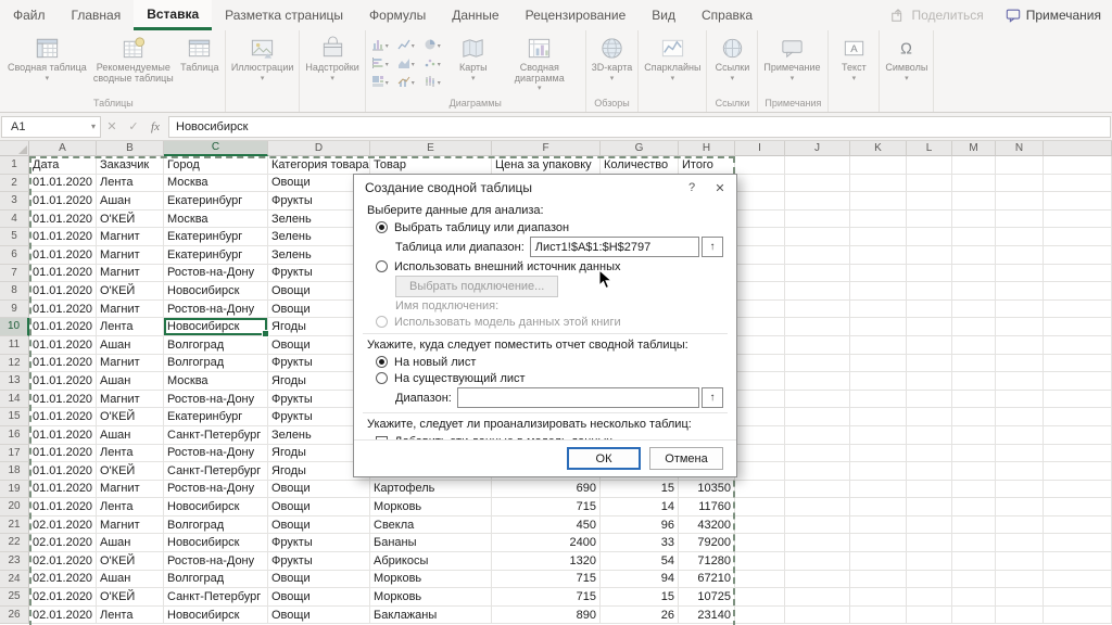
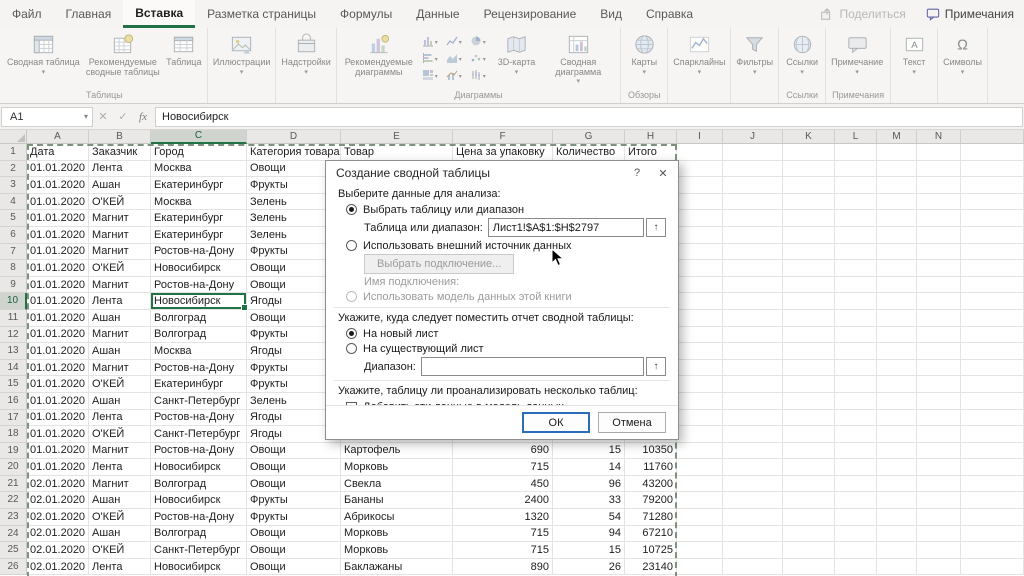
  Файл
  Главная
  Вставка
  Разметка страницы
  Формулы
  Данные
  Рецензирование
  Вид
  Справка
  Поделиться
  Примечания
  Сводная таблица
  Рекомендуемые сводные таблицы
  Таблица
  Таблицы
  Иллюстрации
  Надстройки
+ Рекомендуемые диаграммы
- Карты
+ 3D-карта
  Сводная диаграмма
  Диаграммы
- 3D-карта
+ Карты
  Обзоры
  Спарклайны
+ Фильтры
  Ссылки
  Ссылки
  Примечание
  Примечания
  А
  Текст
  Ω
  Символы
  A1
  ▾
  ✕
  ✓
  fx
  Новосибирск
  A
  B
  C
  D
  E
  F
  G
  H
  I
  J
  K
  L
  M
  N
  1
  Дата
  Заказчик
  Город
  Категория товара
  Товар
  Цена за упаковку
  Количество
  Итого
  2
  01.01.2020
  Лента
  Москва
  Овощи
  3
  01.01.2020
  Ашан
  Екатеринбург
  Фрукты
  4
  01.01.2020
  О'КЕЙ
  Москва
  Зелень
  5
  01.01.2020
  Магнит
  Екатеринбург
  Зелень
  6
  01.01.2020
  Магнит
  Екатеринбург
  Зелень
  7
  01.01.2020
  Магнит
  Ростов-на-Дону
  Фрукты
  8
  01.01.2020
  О'КЕЙ
  Новосибирск
  Овощи
  9
  01.01.2020
  Магнит
  Ростов-на-Дону
  Овощи
  10
  01.01.2020
  Лента
  Новосибирск
  Ягоды
  11
  01.01.2020
  Ашан
  Волгоград
  Овощи
  12
  01.01.2020
  Магнит
  Волгоград
  Фрукты
  13
  01.01.2020
  Ашан
  Москва
  Ягоды
  14
  01.01.2020
  Магнит
  Ростов-на-Дону
  Фрукты
  15
  01.01.2020
  О'КЕЙ
  Екатеринбург
  Фрукты
  16
  01.01.2020
  Ашан
  Санкт-Петербург
  Зелень
  17
  01.01.2020
  Лента
  Ростов-на-Дону
  Ягоды
  18
  01.01.2020
  О'КЕЙ
  Санкт-Петербург
  Ягоды
  19
  01.01.2020
  Магнит
  Ростов-на-Дону
  Овощи
  Картофель
  690
  15
  10350
  20
  01.01.2020
  Лента
  Новосибирск
  Овощи
  Морковь
  715
  14
  11760
  21
  02.01.2020
  Магнит
  Волгоград
  Овощи
  Свекла
  450
  96
  43200
  22
  02.01.2020
  Ашан
  Новосибирск
  Фрукты
  Бананы
  2400
  33
  79200
  23
  02.01.2020
  О'КЕЙ
  Ростов-на-Дону
  Фрукты
  Абрикосы
  1320
  54
  71280
  24
  02.01.2020
  Ашан
  Волгоград
  Овощи
  Морковь
  715
  94
  67210
  25
  02.01.2020
  О'КЕЙ
  Санкт-Петербург
  Овощи
  Морковь
  715
  15
  10725
  26
  02.01.2020
  Лента
  Новосибирск
  Овощи
  Баклажаны
  890
  26
  23140
  Создание сводной таблицы
  ?
  ✕
  Выберите данные для анализа:
  Выбрать таблицу или диапазон
  Таблица или диапазон:
  Лист1!$A$1:$H$2797
  ↑
  Использовать внешний источник данных
  Выбрать подключение...
  Имя подключения:
  Использовать модель данных этой книги
  Укажите, куда следует поместить отчет сводной таблицы:
  На новый лист
  На существующий лист
  Диапазон:
  ↑
- Укажите, следует ли проанализировать несколько таблиц:
+ Укажите, таблицу ли проанализировать несколько таблиц:
  ОК
  Отмена
